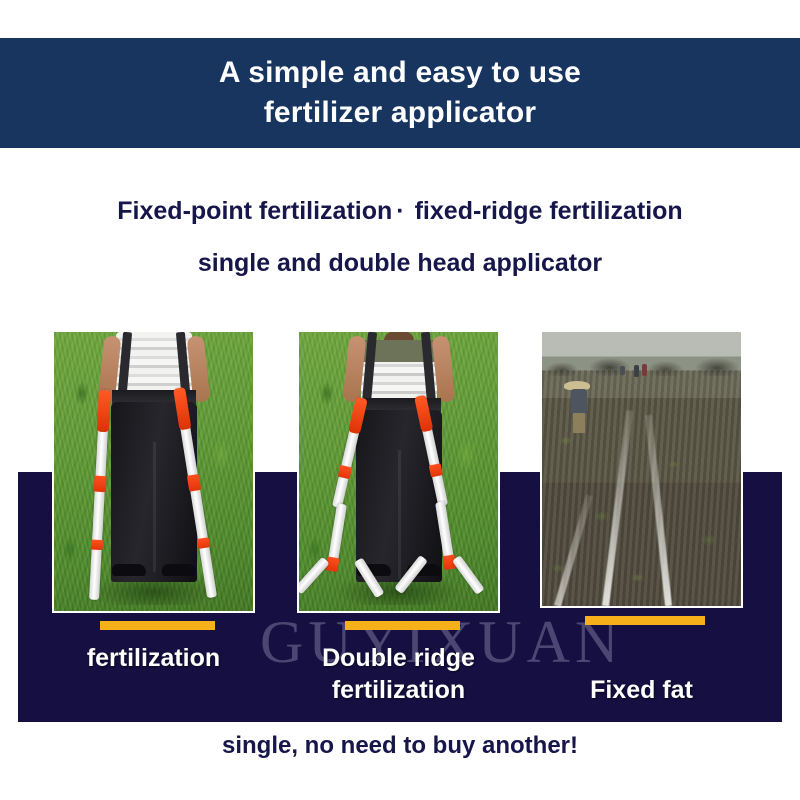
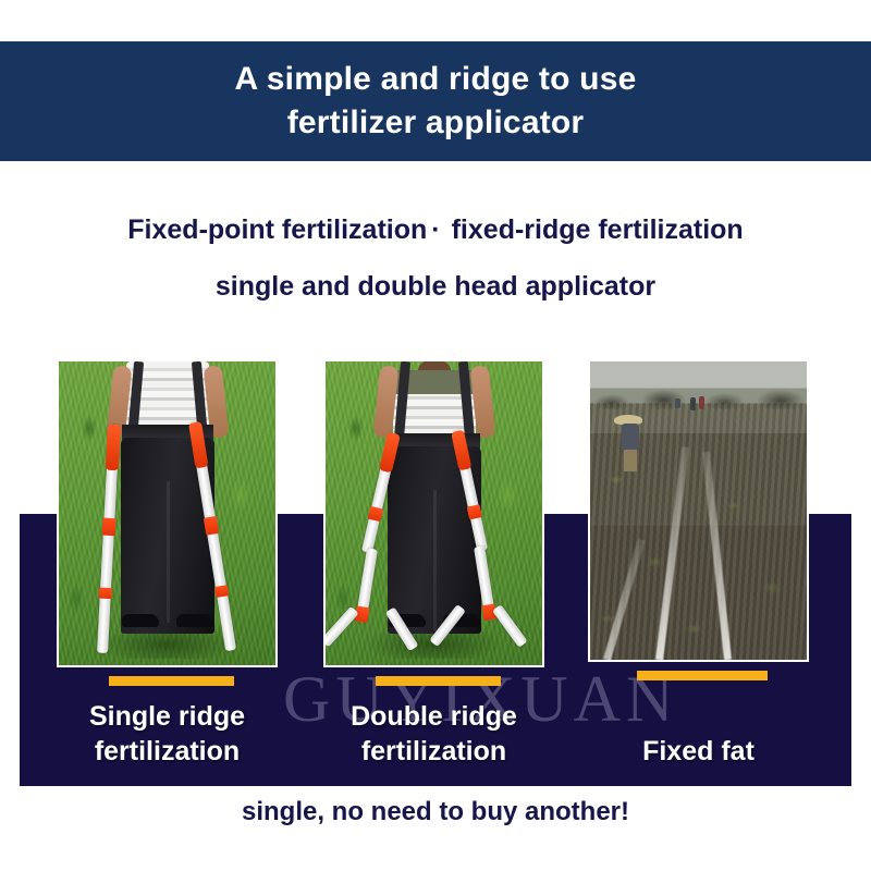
- A simple and easy to use
+ A simple and ridge to use
  fertilizer applicator
  Fixed-point fertilization · fixed-ridge fertilization
  single and double head applicator
  GUYIXUAN
+ Single ridge
  fertilization
  Double ridge
  fertilization
  Fixed fat
  single, no need to buy another!
